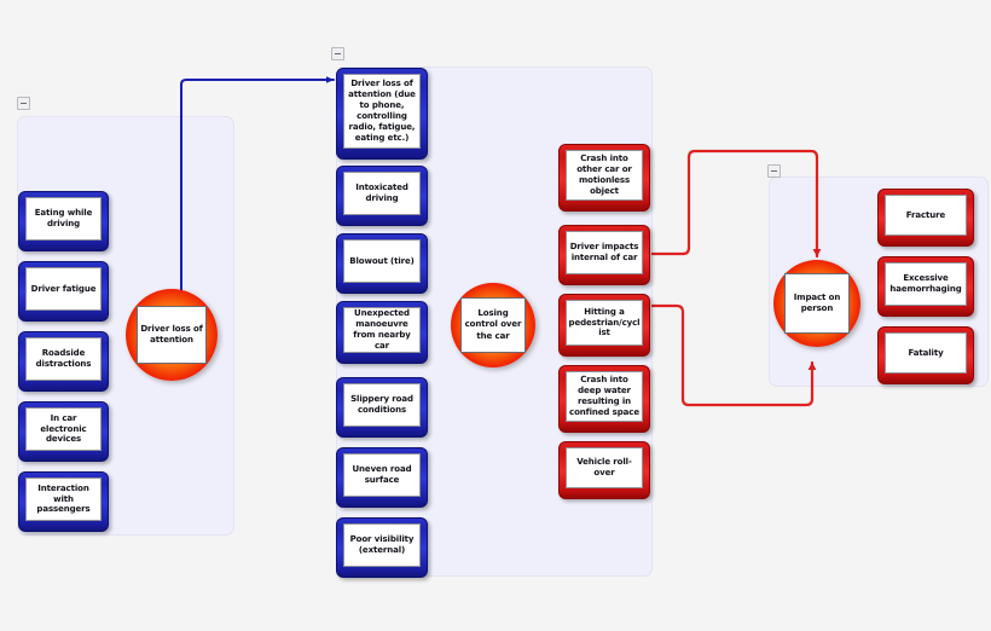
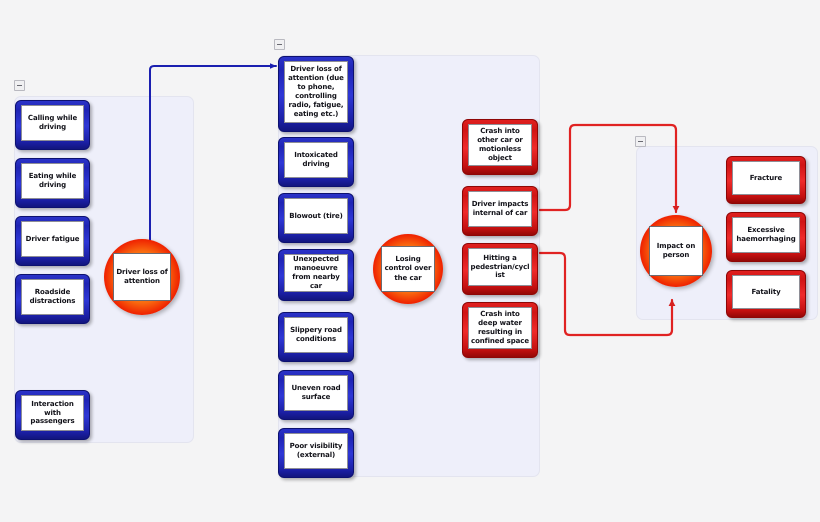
+ Calling while driving
  Eating while driving
  Driver fatigue
  Roadside distractions
- In car electronic devices
  Interaction with passengers
  Driver loss of attention
  Driver loss of attention (due to phone, controlling radio, fatigue, eating etc.)
  Intoxicated driving
  Blowout (tire)
  Unexpected manoeuvre from nearby car
  Slippery road conditions
  Uneven road surface
  Poor visibility (external)
  control over the car
  Crash into other car or motionless object
  Driver impacts internal of car
  Hitting a pedestrian/cyclist
  Crash into deep water resulting in confined space
- Vehicle roll-over
  Impact on person
  Fracture
  Excessive haemorrhaging
  Fatality
